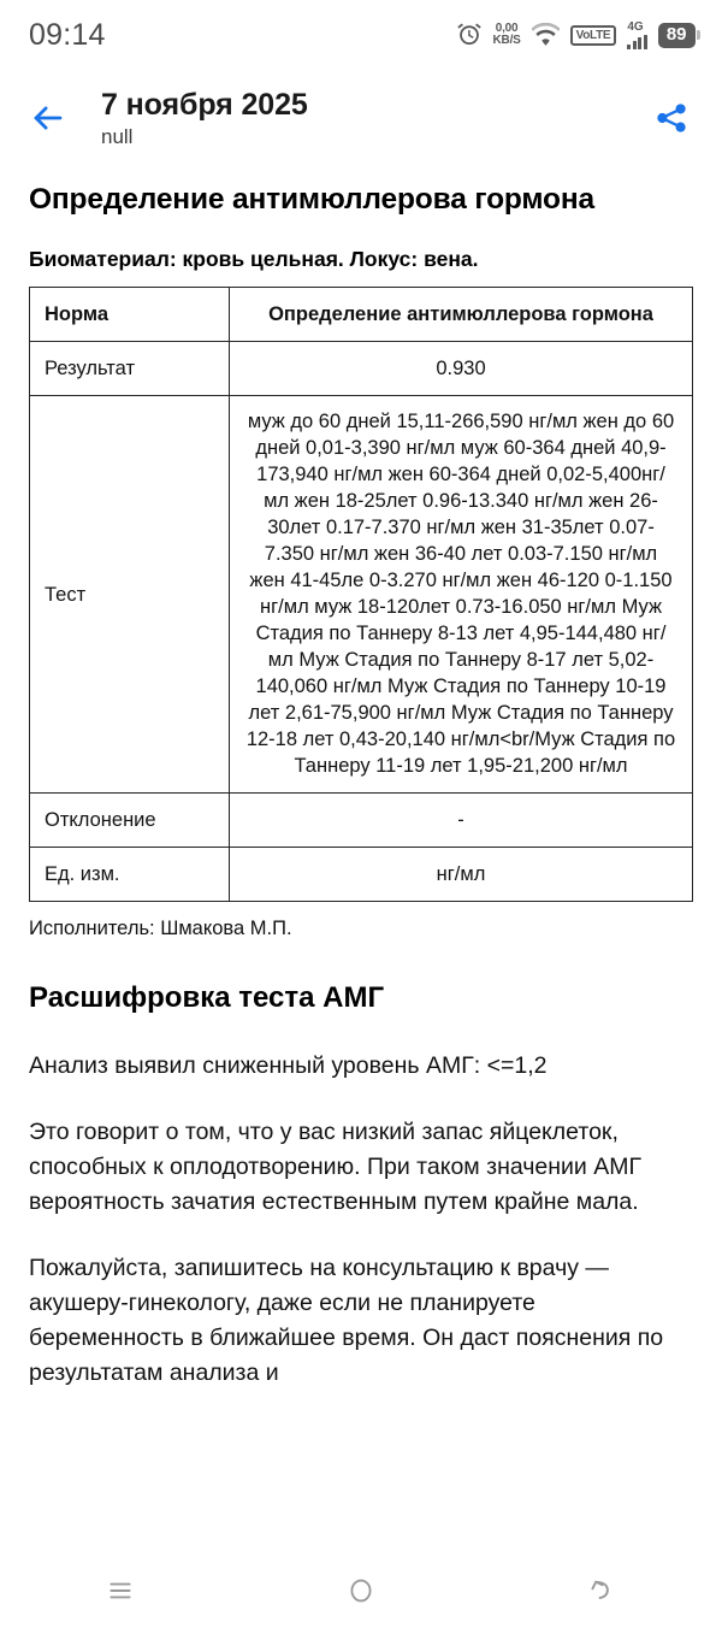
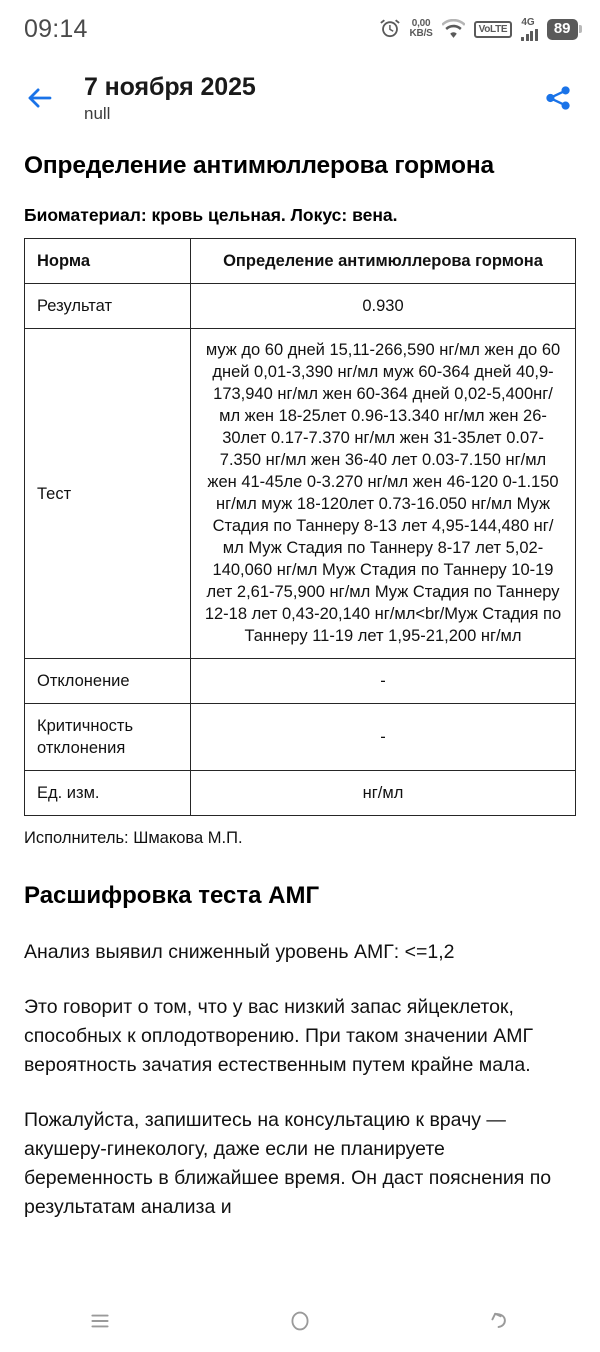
  09:14
  0,00
  KB/S
  VoLTE
  4G
  89
  7 ноября 2025
  null
  Определение антимюллерова гормона
  Биоматериал: кровь цельная. Локус: вена.
  Норма	Определение антимюллерова гормона
  Результат	0.930
  Тест	муж до 60 дней 15,11-266,590 нг/мл жен до 60 дней 0,01-3,390 нг/мл муж 60-364 дней 40,9-173,940 нг/мл жен 60-364 дней 0,02-5,400нг/мл жен 18-25лет 0.96-13.340 нг/мл жен 26-30лет 0.17-7.370 нг/мл жен 31-35лет 0.07-7.350 нг/мл жен 36-40 лет 0.03-7.150 нг/мл жен 41-45ле 0-3.270 нг/мл жен 46-120 0-1.150 нг/мл муж 18-120лет 0.73-16.050 нг/мл Муж Стадия по Таннеру 8-13 лет 4,95-144,480 нг/мл Муж Стадия по Таннеру 8-17 лет 5,02-140,060 нг/мл Муж Стадия по Таннеру 10-19 лет 2,61-75,900 нг/мл Муж Стадия по Таннеру 12-18 лет 0,43-20,140 нг/мл<br/Муж Стадия по Таннеру 11-19 лет 1,95-21,200 нг/мл
  Отклонение	-
+ Критичность отклонения	-
  Ед. изм.	нг/мл
  Исполнитель: Шмакова М.П.
  Расшифровка теста АМГ
  Анализ выявил сниженный уровень АМГ: <=1,2
  Это говорит о том, что у вас низкий запас яйцеклеток, способных к оплодотворению. При таком значении АМГ вероятность зачатия естественным путем крайне мала.
  Пожалуйста, запишитесь на консультацию к врачу — акушеру-гинекологу, даже если не планируете беременность в ближайшее время. Он даст пояснения по результатам анализа и
